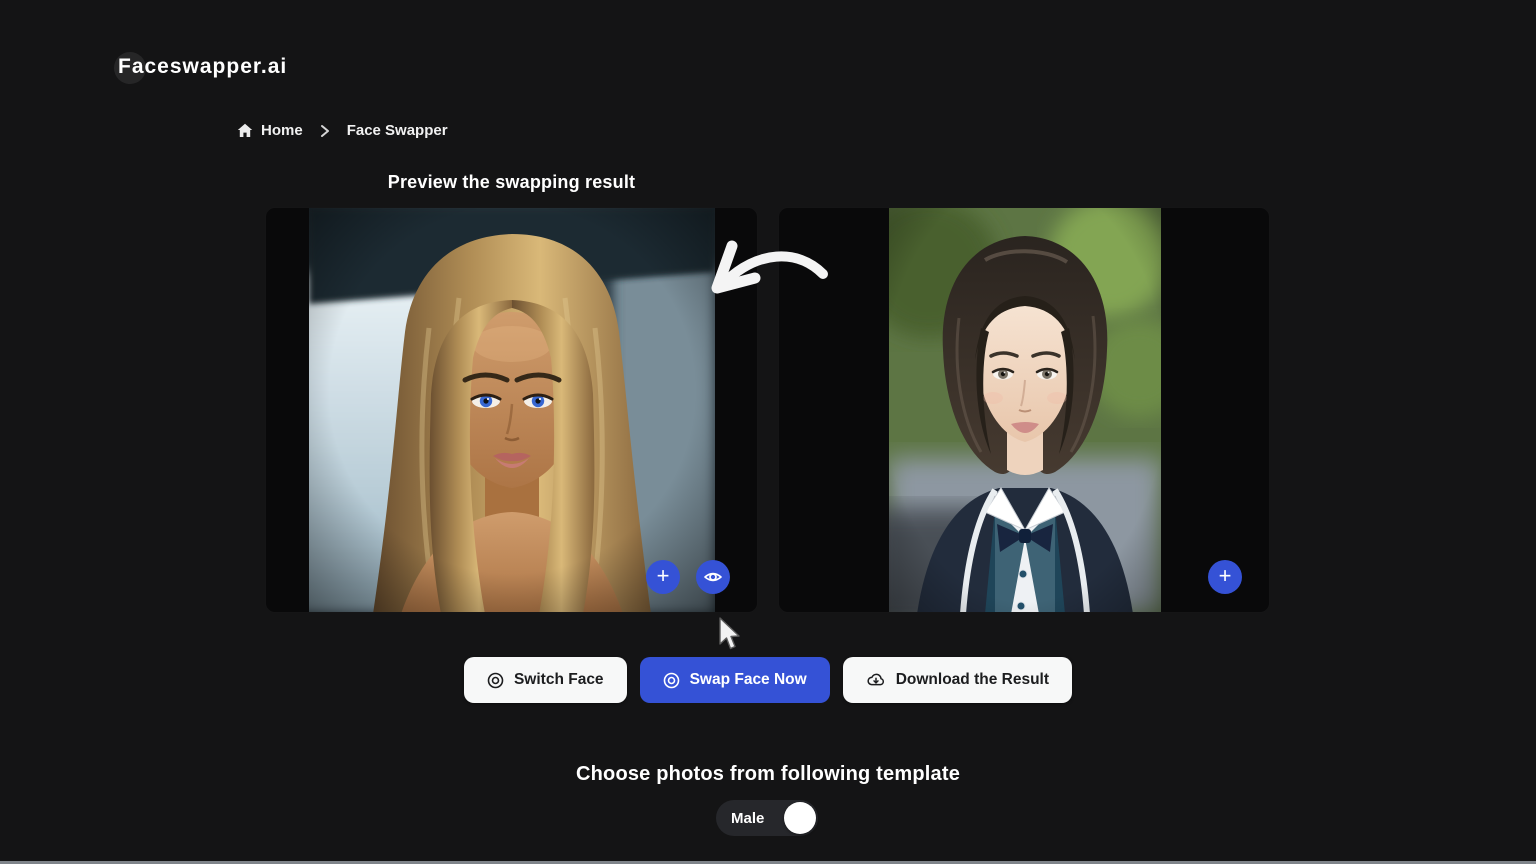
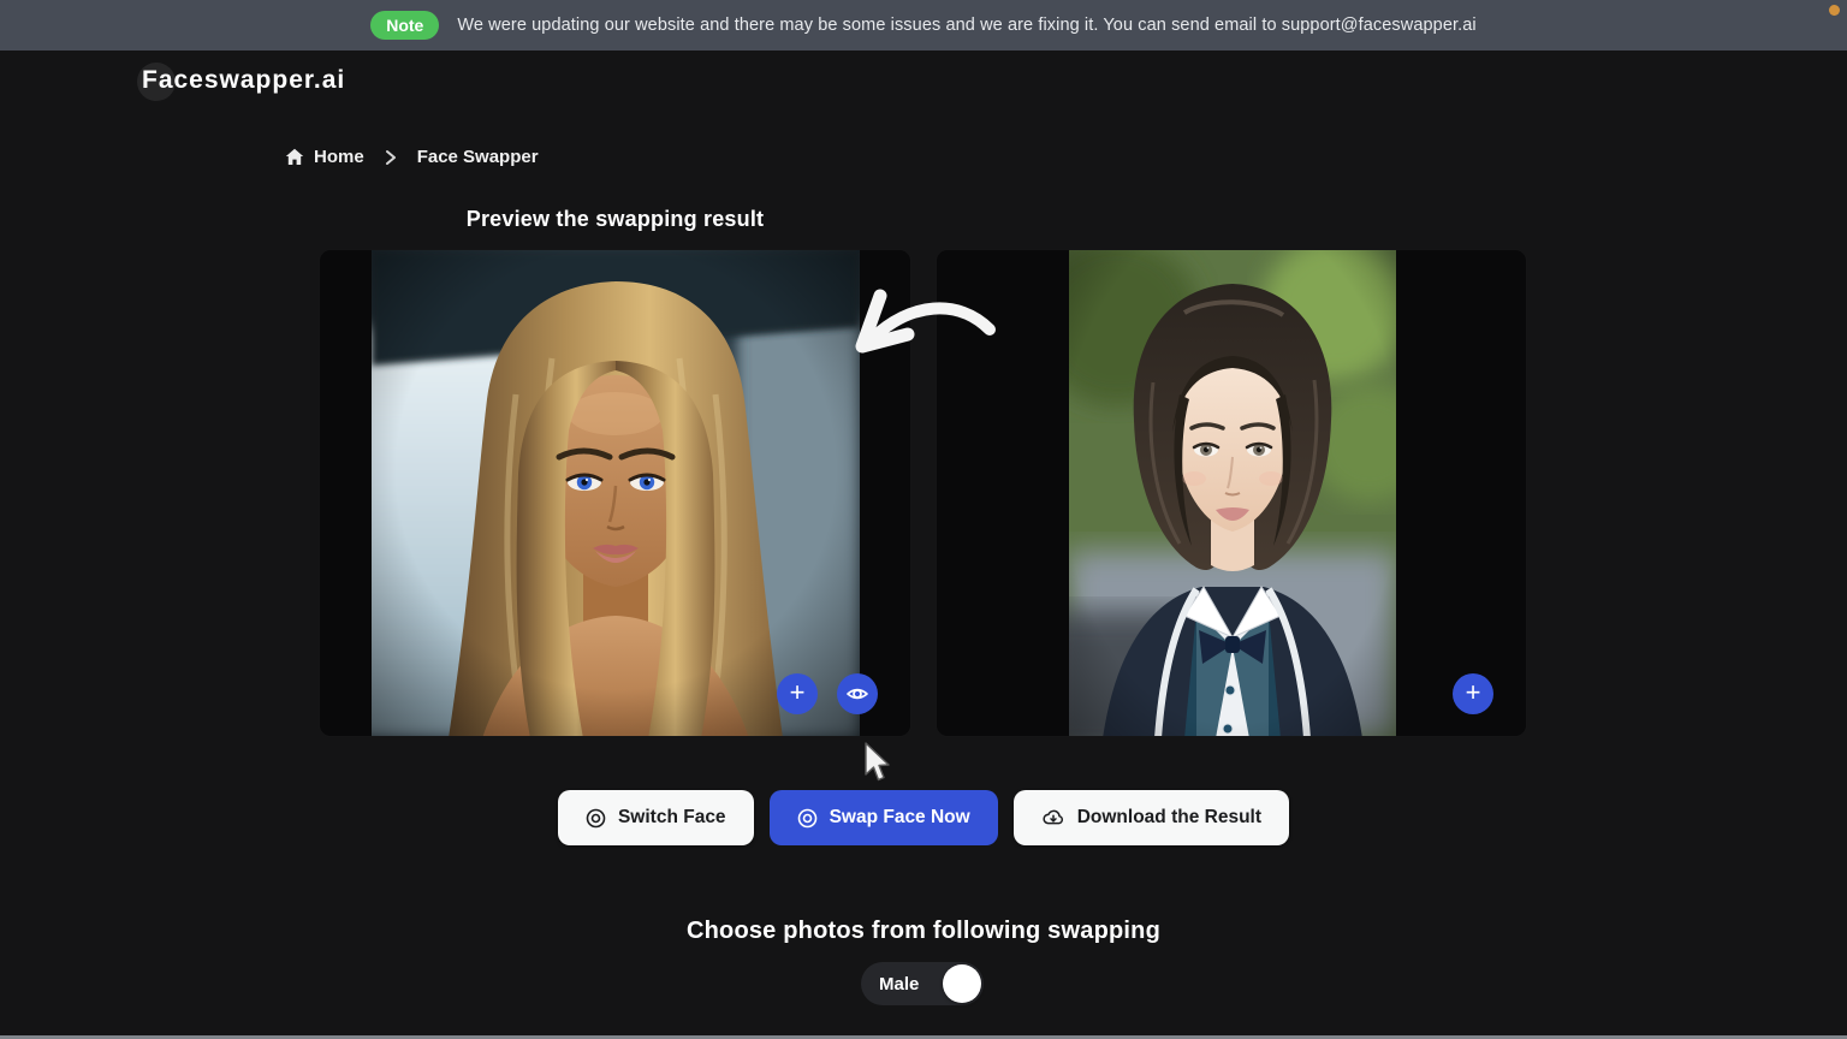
+ Note
+ We were updating our website and there may be some issues and we are fixing it. You can send email to support@faceswapper.ai
  Faceswapper.ai
  Home
  Face Swapper
  Preview the swapping result
  +
  +
  Switch Face
  Swap Face Now
  Download the Result
- Choose photos from following template
+ Choose photos from following swapping
  Male
